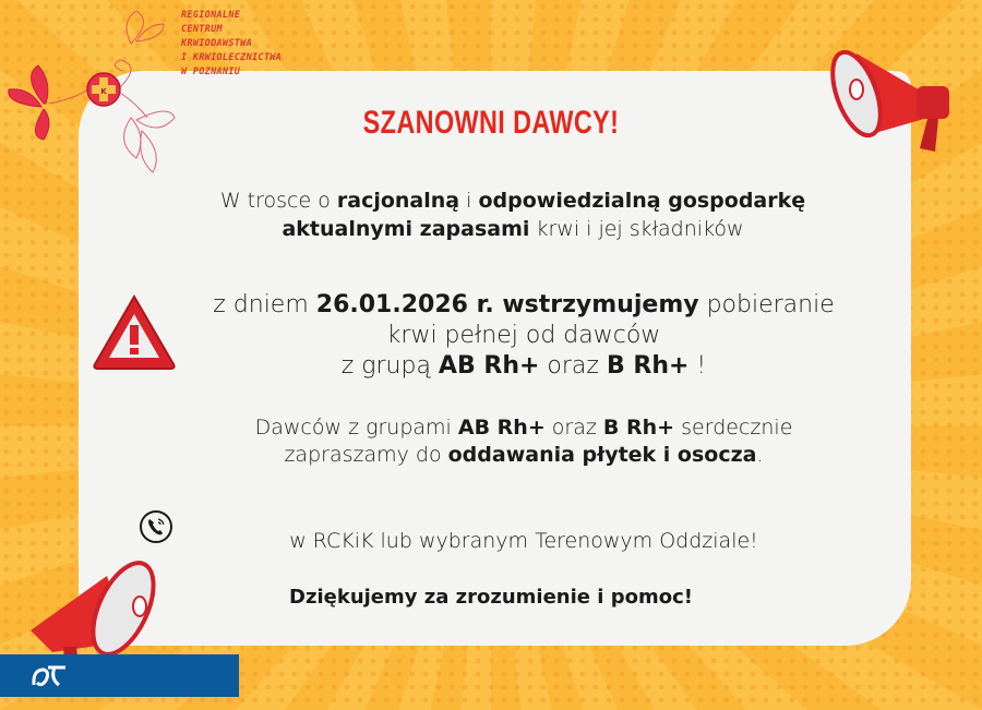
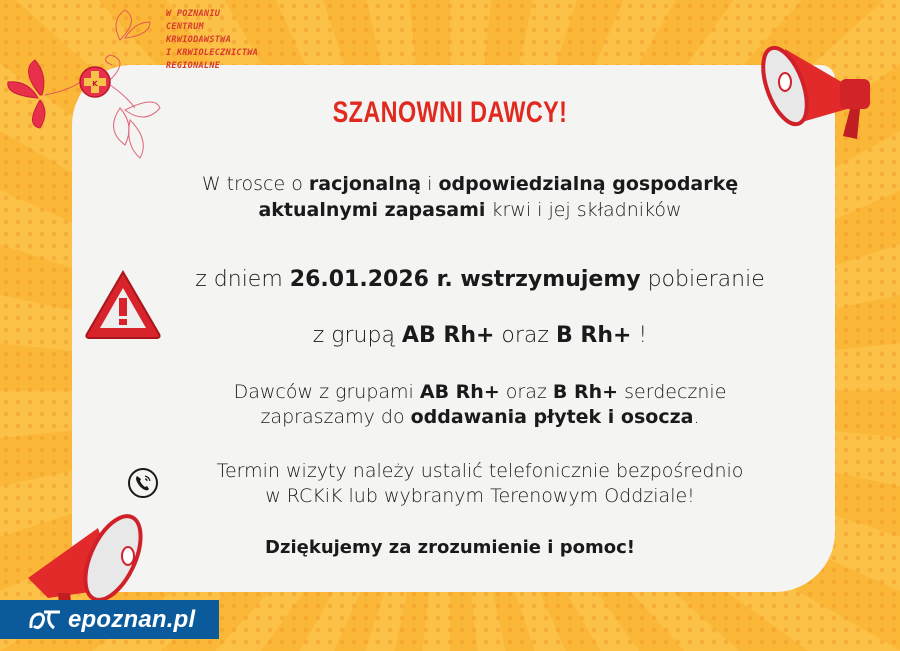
  K
- REGIONALNE
+ W POZNANIU
  CENTRUM
  KRWIODAWSTWA
  I KRWIOLECZNICTWA
- W POZNANIU
+ REGIONALNE
  SZANOWNI DAWCY!
  W trosce o racjonalną i odpowiedzialną gospodarkę
  aktualnymi zapasami krwi i jej składników
  z dniem 26.01.2026 r. wstrzymujemy pobieranie
- krwi pełnej od dawców
  z grupą AB Rh+ oraz B Rh+ !
  Dawców z grupami AB Rh+ oraz B Rh+ serdecznie
  zapraszamy do oddawania płytek i osocza.
+ Termin wizyty należy ustalić telefonicznie bezpośrednio
  w RCKiK lub wybranym Terenowym Oddziale!
  Dziękujemy za zrozumienie i pomoc!
+ epoznan.pl
